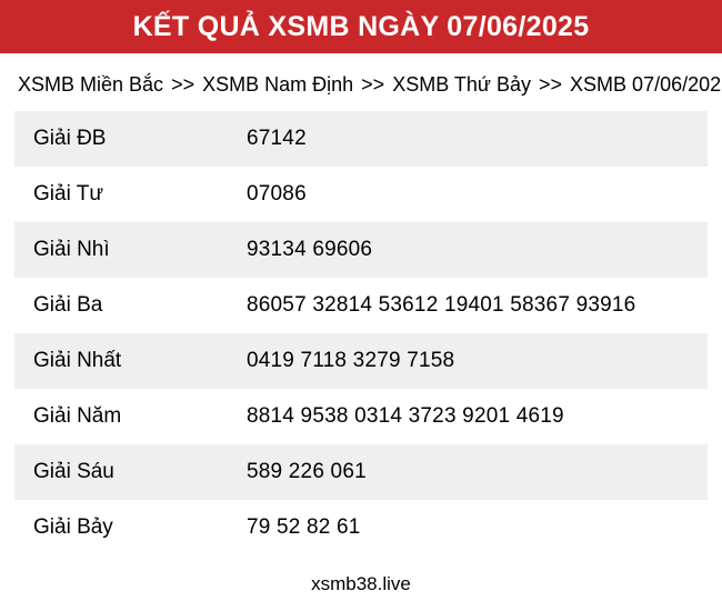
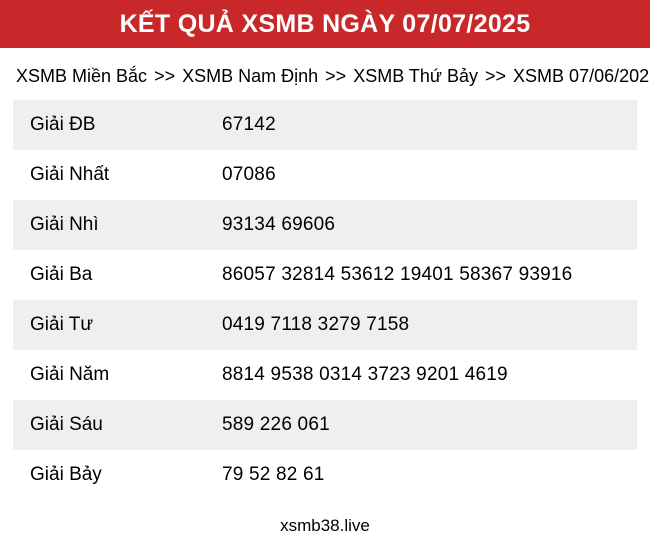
- KẾT QUẢ XSMB NGÀY 07/06/2025
+ KẾT QUẢ XSMB NGÀY 07/07/2025
  XSMB Miền Bắc >> XSMB Nam Định >> XSMB Thứ Bảy >> XSMB 07/06/202
  Giải ĐB
  67142
- Giải Tư
+ Giải Nhất
  07086
  Giải Nhì
  93134 69606
  Giải Ba
  86057 32814 53612 19401 58367 93916
- Giải Nhất
+ Giải Tư
  0419 7118 3279 7158
  Giải Năm
  8814 9538 0314 3723 9201 4619
  Giải Sáu
  589 226 061
  Giải Bảy
  79 52 82 61
  xsmb38.live
